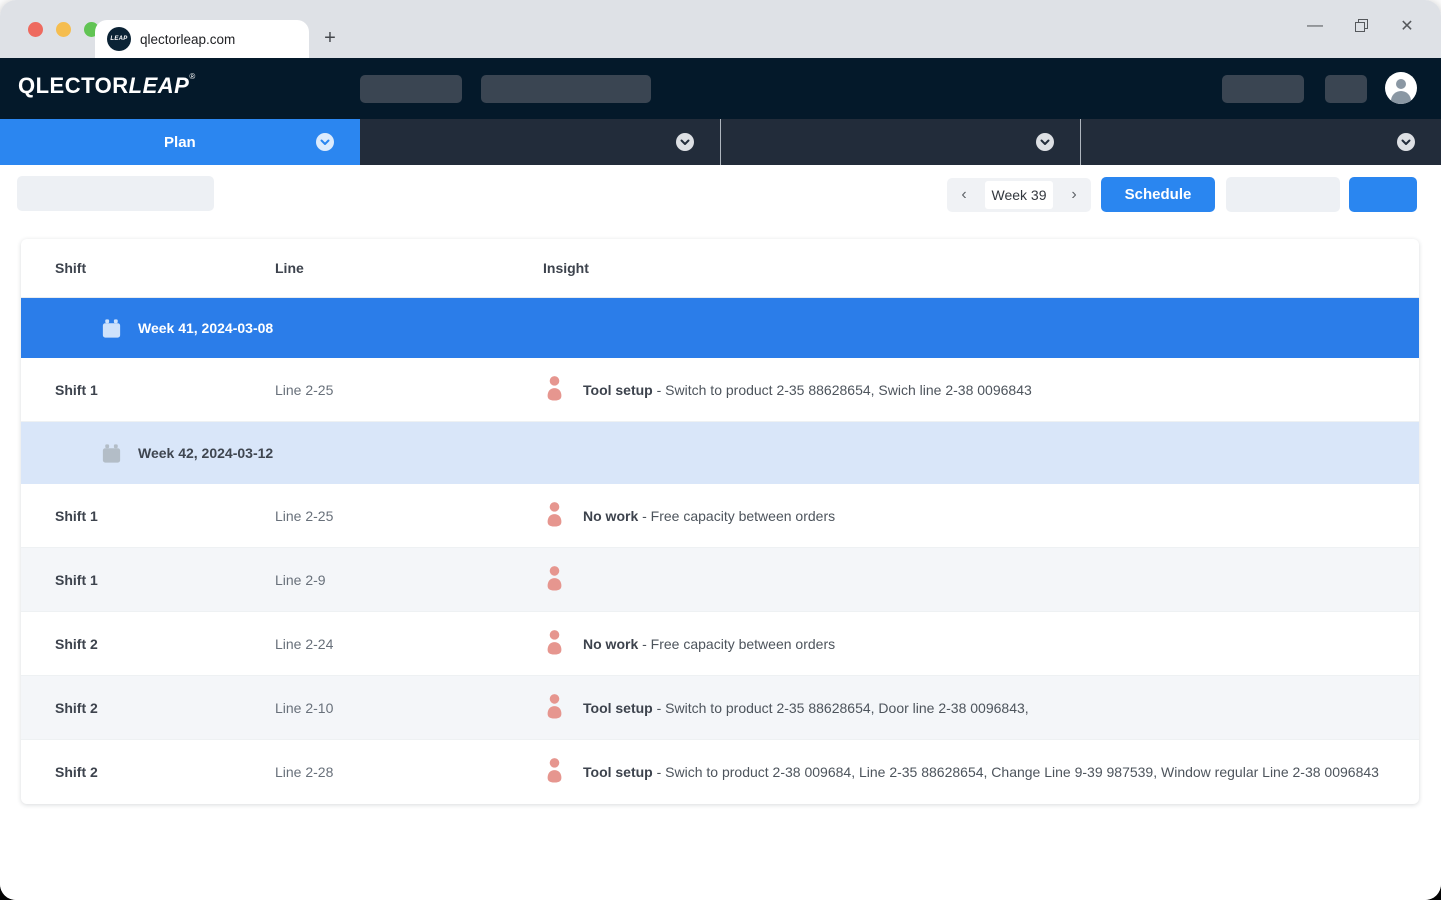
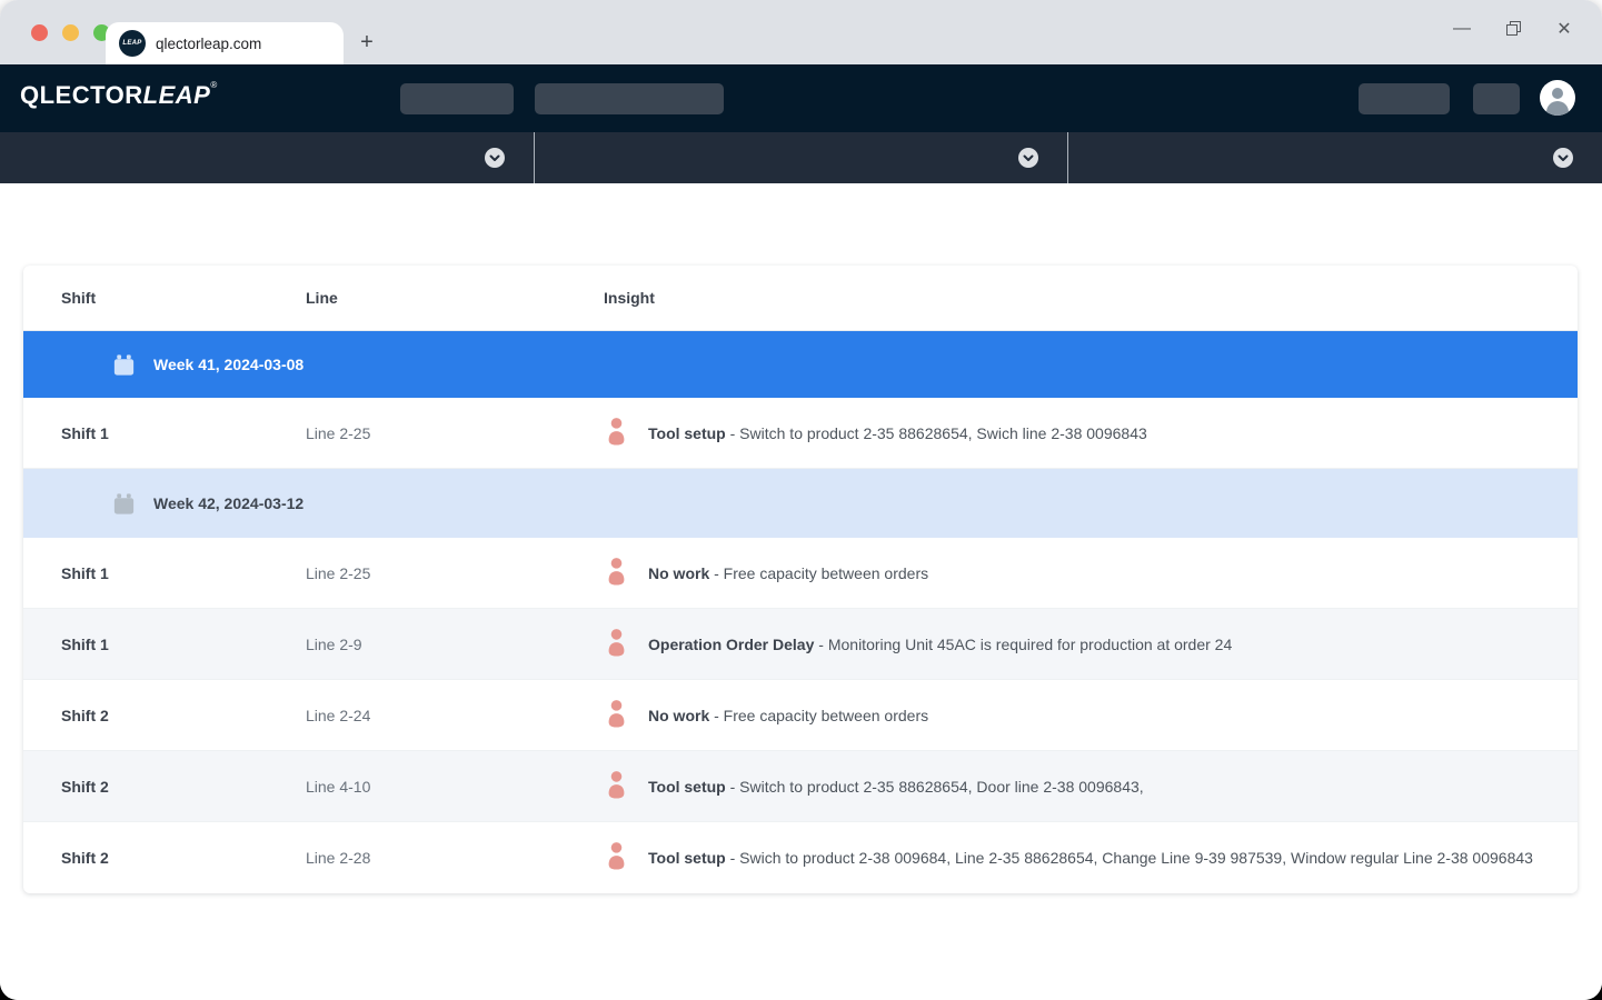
  qlectorleap.com
  +
  —
  ✕
  QLECTORLEAP®
- Plan
- ‹
- Week 39
- ›
- Schedule
  Shift
  Line
  Insight
  Week 41, 2024-03-08
  Shift 1
  Line 2-25
  Tool setup - Switch to product 2-35 88628654, Swich line 2-38 0096843
  Week 42, 2024-03-12
  Shift 1
  Line 2-25
  No work - Free capacity between orders
  Shift 1
  Line 2-9
+ Operation Order Delay - Monitoring Unit 45AC is required for production at order 24
  Shift 2
  Line 2-24
  No work - Free capacity between orders
  Shift 2
- Line 2-10
+ Line 4-10
  Tool setup - Switch to product 2-35 88628654, Door line 2-38 0096843,
  Shift 2
  Line 2-28
  Tool setup - Swich to product 2-38 009684, Line 2-35 88628654, Change Line 9-39 987539, Window regular Line 2-38 0096843
